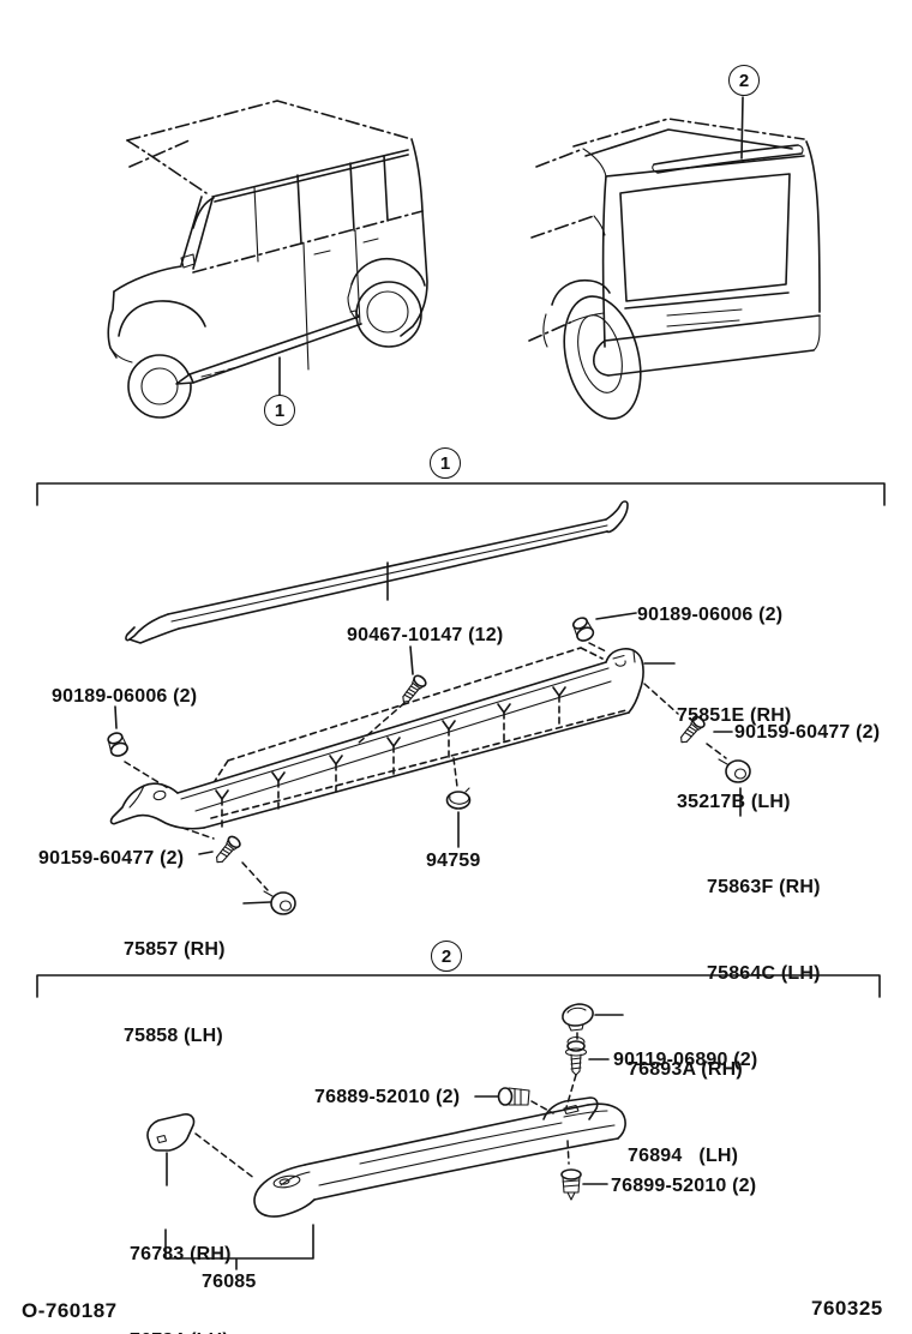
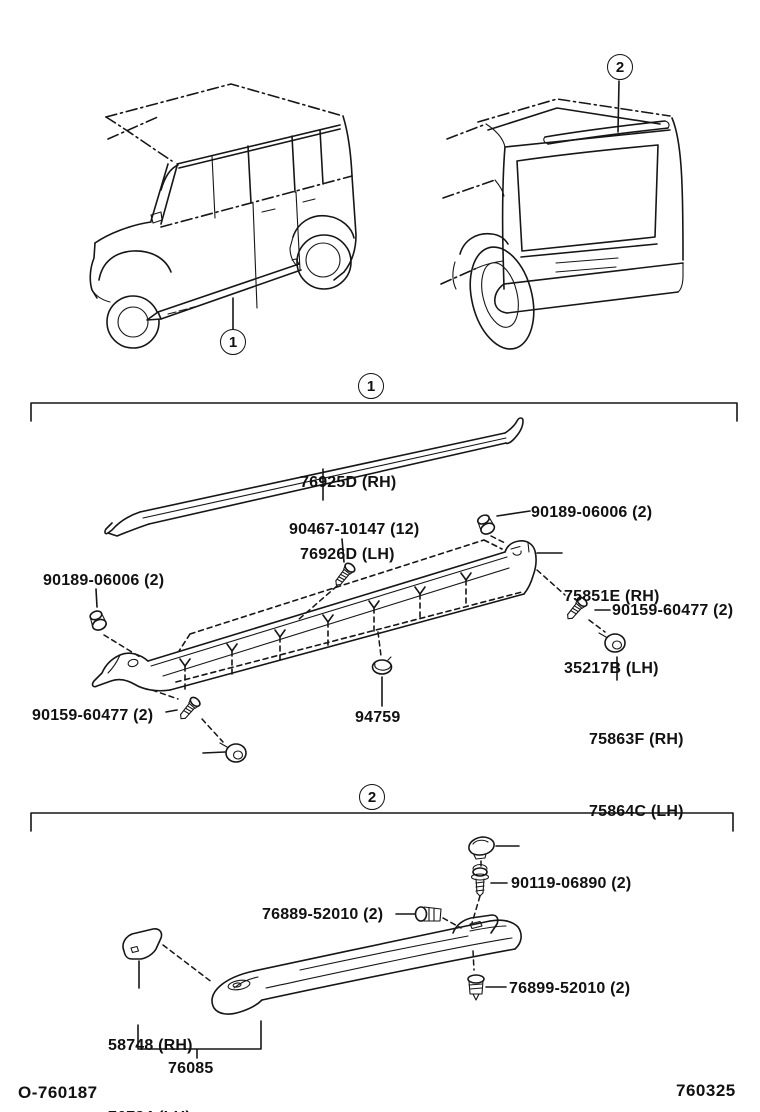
  1
  2
  1
  2
+ 76925D (RH)
+ 76926D (LH)
  90467-10147 (12)
  90189-06006 (2)
  75851E (RH)
  35217B (LH)
  90159-60477 (2)
  75863F (RH)
  75864C (LH)
  94759
  90189-06006 (2)
  90159-60477 (2)
- 75857 (RH)
- 75858 (LH)
- 76893A (RH)
- 76894 (LH)
  90119-06890 (2)
  76889-52010 (2)
  76899-52010 (2)
- 76783 (RH)
+ 58748 (RH)
  76085
  O-760187
  760325
